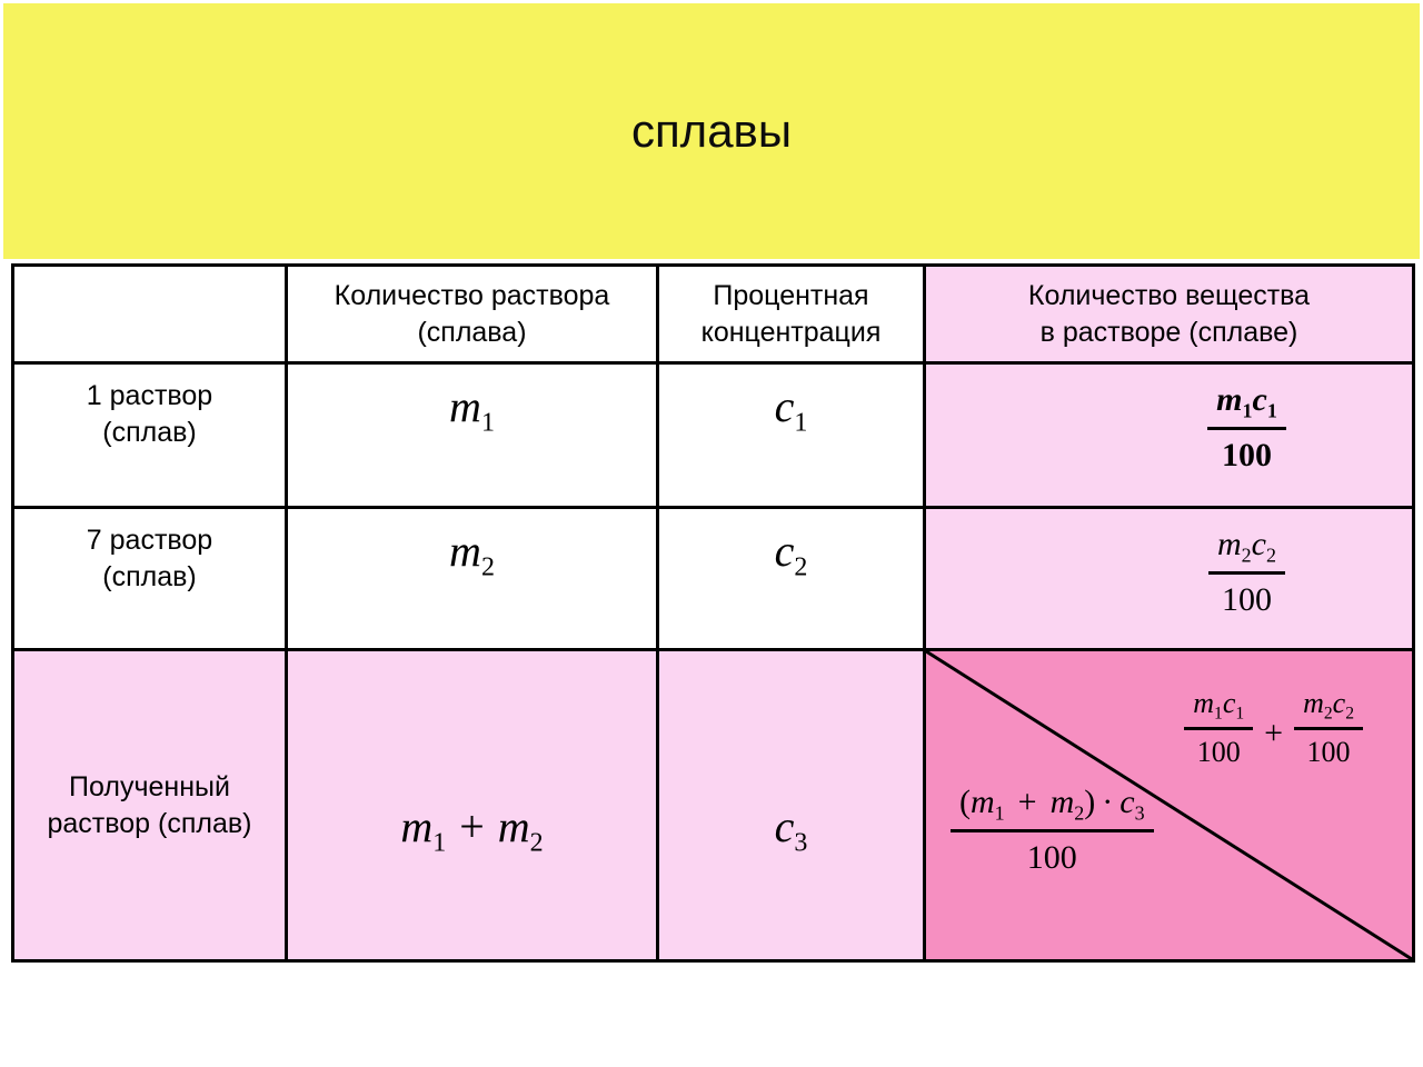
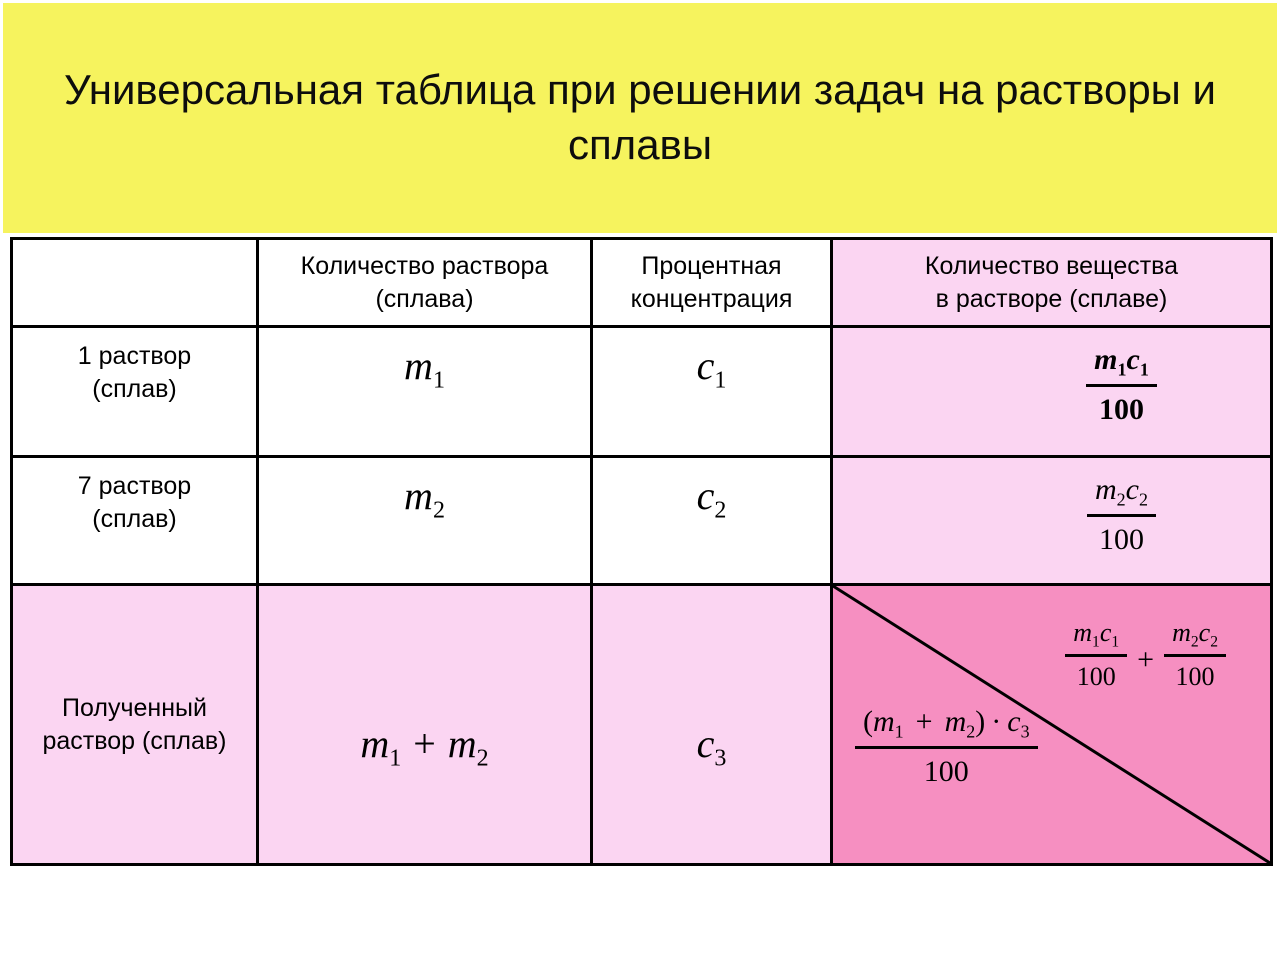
+ Универсальная таблица при решении задач на растворы и
  сплавы
  	Количество раствора (сплава)	Процентная концентрация	Количество вещества в растворе (сплаве)
  1 раствор (сплав)	m1	c1	m1c1 100
  7 раствор (сплав)	m2	c2	m2c2 100
  Полученный раствор (сплав)	m1+ m2	c3	m1c1 100 + m2c2 100 (m1 + m2) · c3 100
